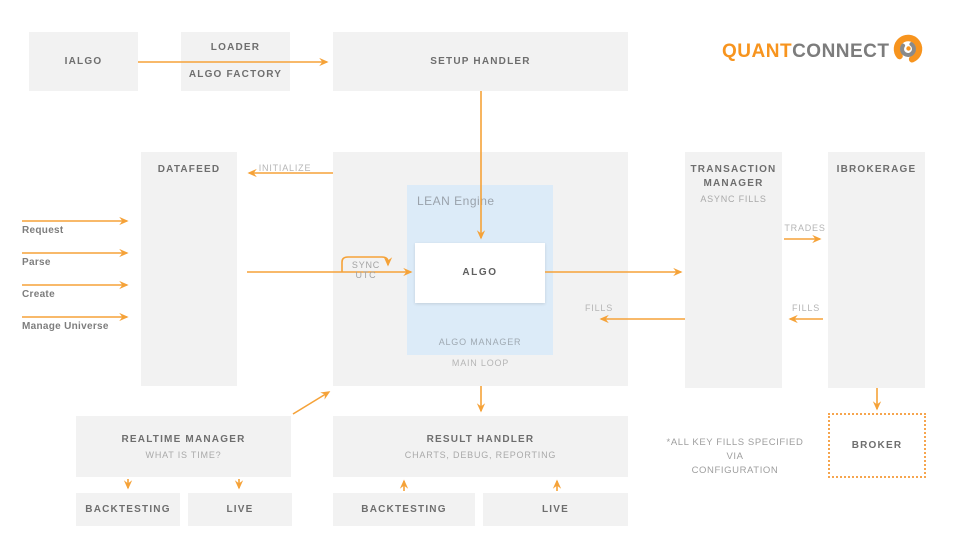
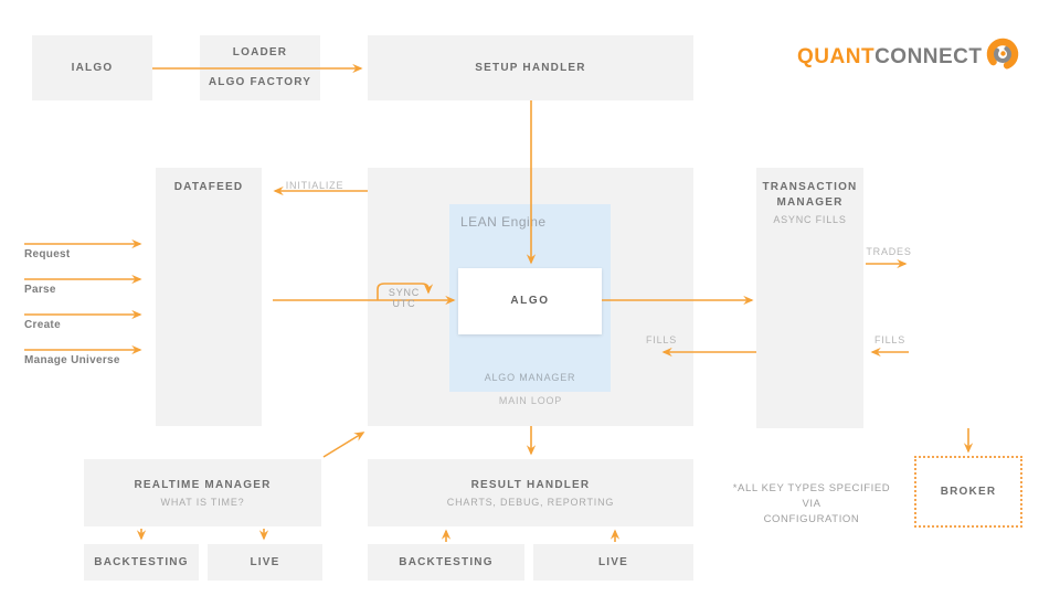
  IALGO
  LOADER
  ALGO FACTORY
  SETUP HANDLER
  QUANT
  CONNECT
  DATAFEED
  LEAN Engine
  ALGO MANAGER
  ALGO
  MAIN LOOP
  TRANSACTION
  MANAGER
  ASYNC FILLS
- IBROKERAGE
  REALTIME MANAGER
  WHAT IS TIME?
  RESULT HANDLER
  CHARTS, DEBUG, REPORTING
  BACKTESTING
  LIVE
  BACKTESTING
  LIVE
  BROKER
- *ALL KEY FILLS SPECIFIED VIA
+ *ALL KEY TYPES SPECIFIED VIA
  CONFIGURATION
  INITIALIZE
  SYNC UTC
  FILLS
  TRADES
  FILLS
  Request
  Parse
  Create
  Manage Universe
